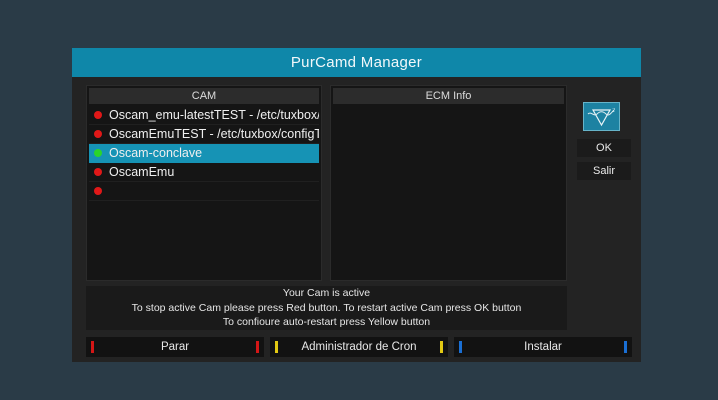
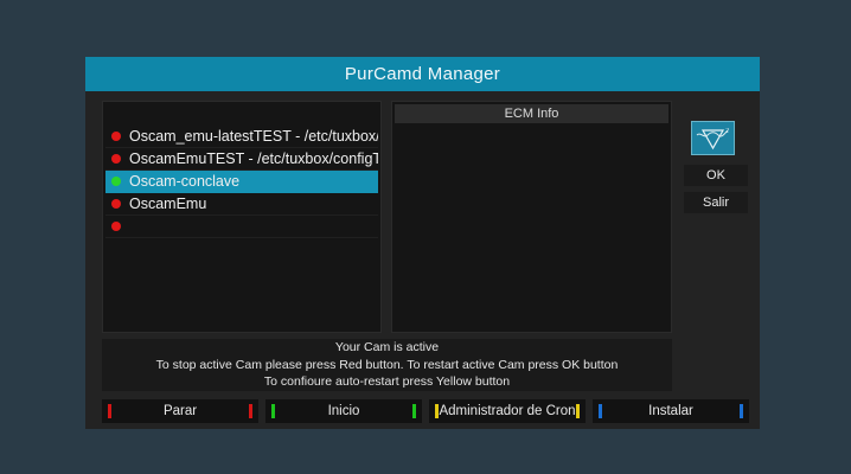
  PurCamd Manager
- CAM
  Oscam_emu-latestTEST - /etc/tuxbox/
  OscamEmuTEST - /etc/tuxbox/configT
  Oscam-conclave
  OscamEmu
  ECM Info
  OK
  Salir
  Your Cam is active
  To stop active Cam please press Red button. To restart active Cam press OK button
  To confioure auto-restart press Yellow button
  Parar
+ Inicio
  Administrador de Cron
  Instalar
